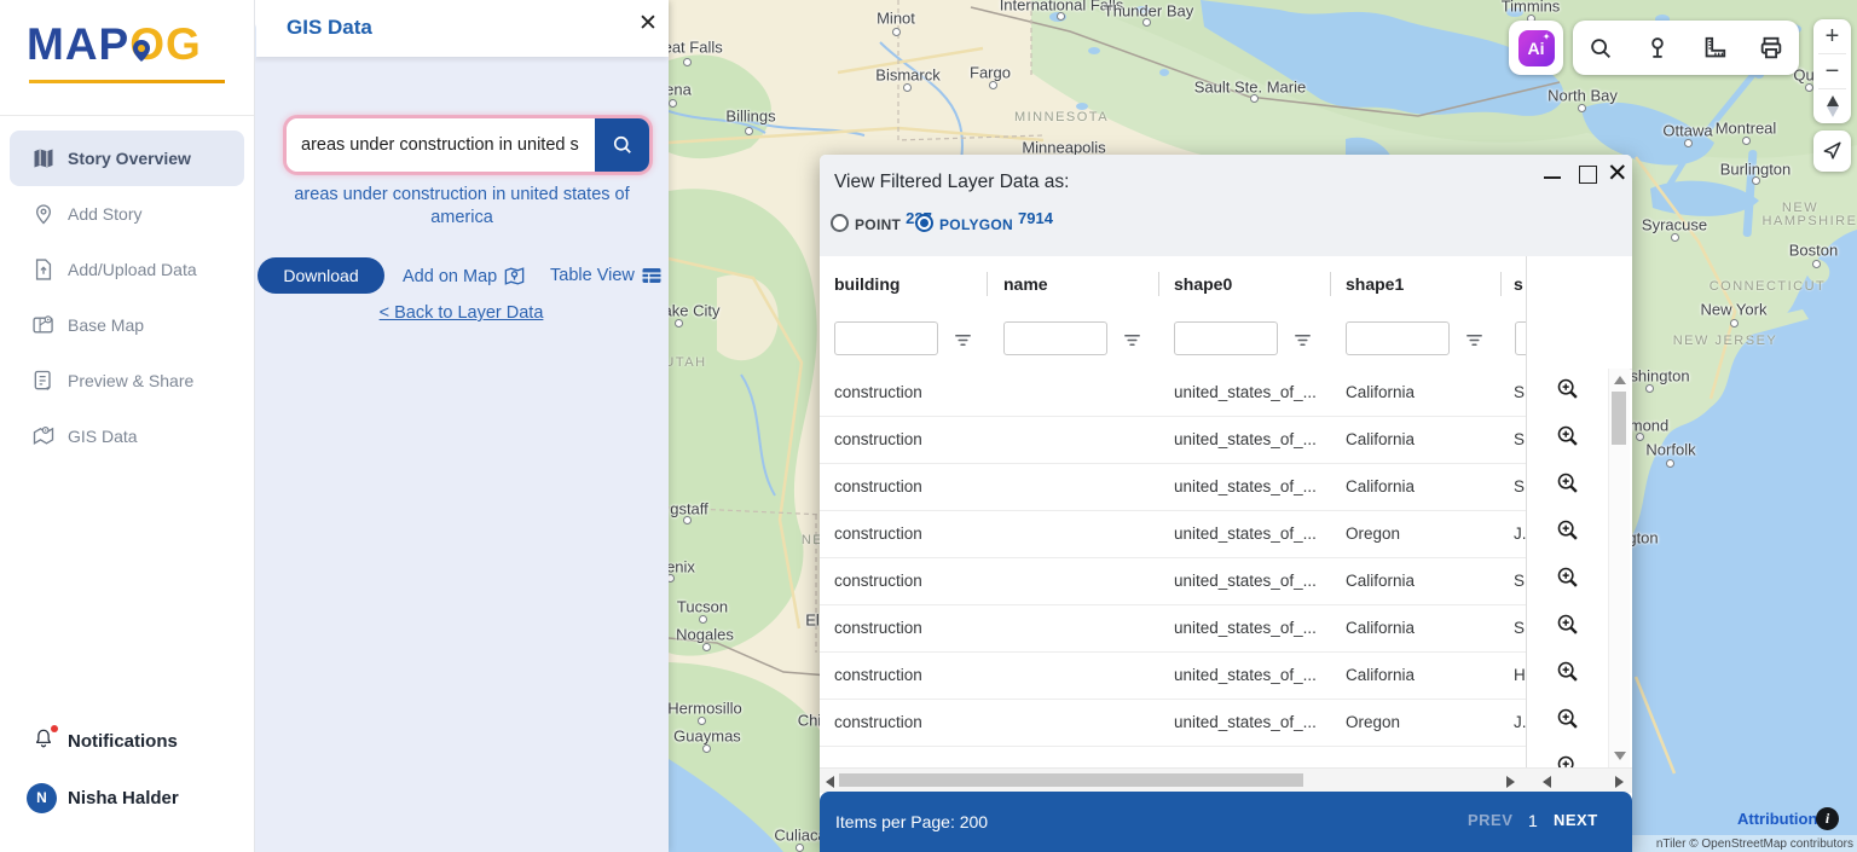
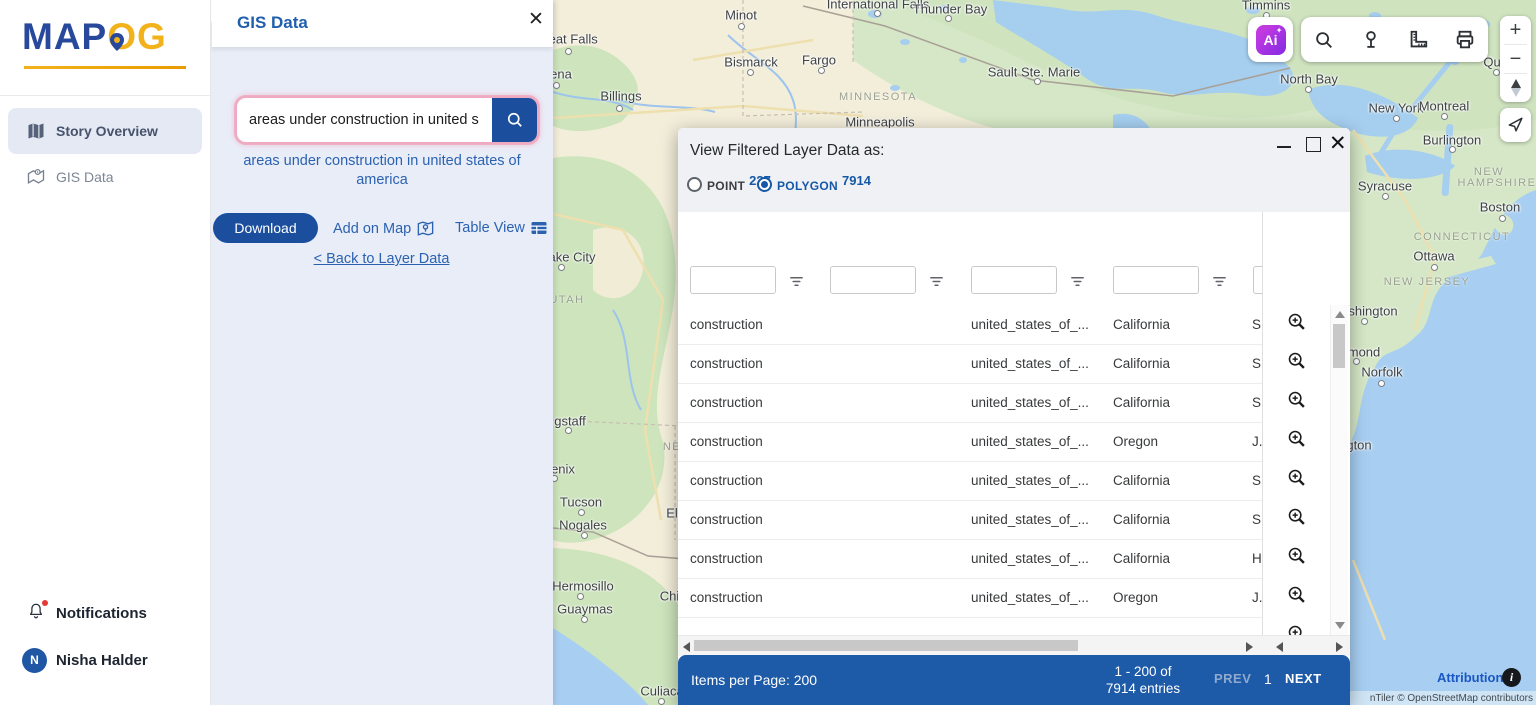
  at Falls
  ena
  Billings
  Minot
  Bismarck
  Fargo
  International Falls
  Thunder Bay
  Minneapolis
  Sault Ste. Marie
  Timmins
  North Bay
- Ottawa
+ New York
  Montreal
  Qu
  Burlington
  Syracuse
  Boston
- New York
+ Ottawa
  shington
  mond
  Norfolk
  ton
  ke City
  gstaff
  enix
  Tucson
  Nogales
  El
  Hermosillo
  Guaymas
  Culiac
  MINNESOTA
  UTAH
  NE
  NEW
  HAMPSHIRE
  CONNECTICUT
  NEW JERSEY
  Ai
  ✦
  +
  −
  Attribution
  i
  nTiler © OpenStreetMap contributors
  View Filtered Layer Data as:
  ✕
  POINT
  POLYGON
  7914
- building
- name
- shape0
- shape1
- s
  construction
  united_states_of_...
  California
  S
  construction
  united_states_of_...
  California
  S
  construction
  united_states_of_...
  California
  S
  construction
  united_states_of_...
  Oregon
  J.
  construction
  united_states_of_...
  California
  S
  construction
  united_states_of_...
  California
  S
  construction
  united_states_of_...
  California
  H
  construction
  united_states_of_...
  Oregon
  J.
  Items per Page: 200
+ 1 - 200 of
+ 7914 entries
  PREV
  1
  NEXT
  GIS Data
  ✕
  areas under construction in united s
  areas under construction in united states of america
  Download
  Add on Map
  Table View
  < Back to Layer Data
  MAP
  Story Overview
- Add Story
- Add/Upload Data
- Base Map
- Preview & Share
  GIS Data
  Notifications
  N
  Nisha Halder
